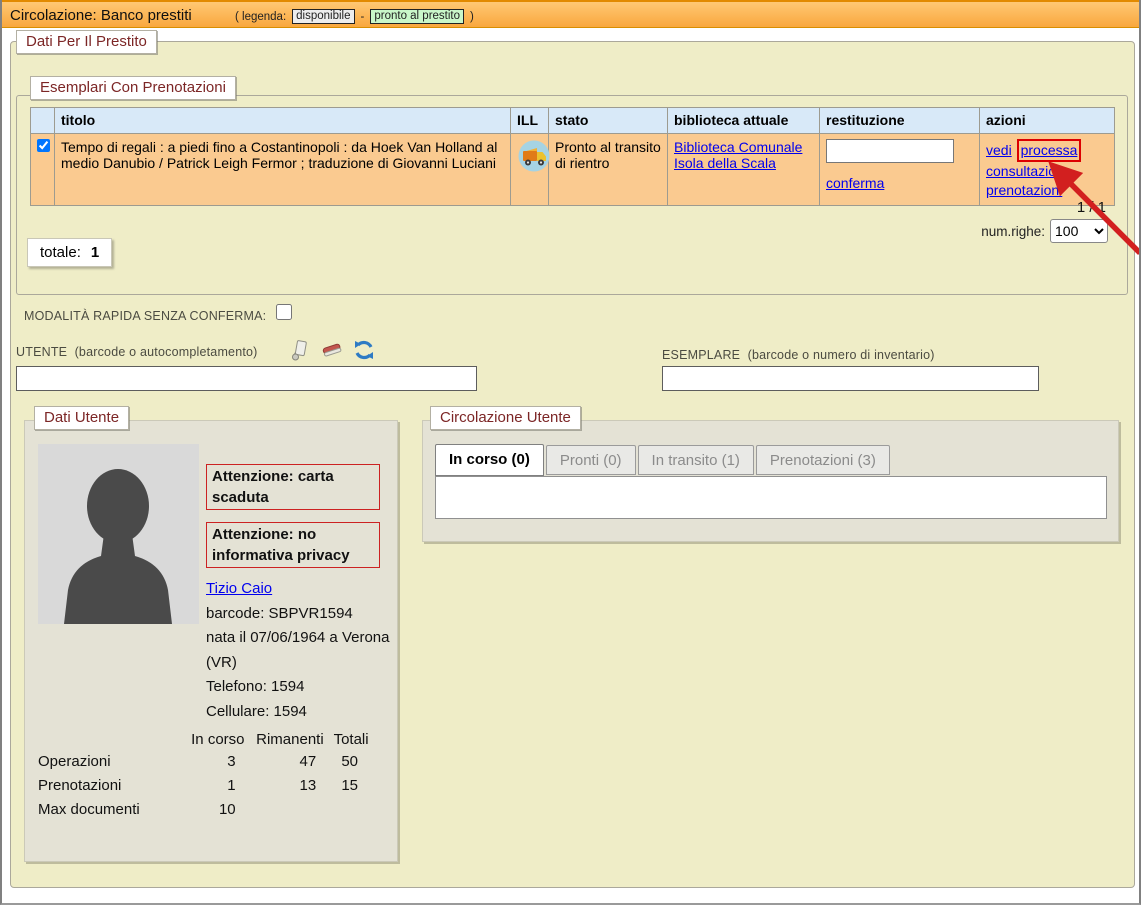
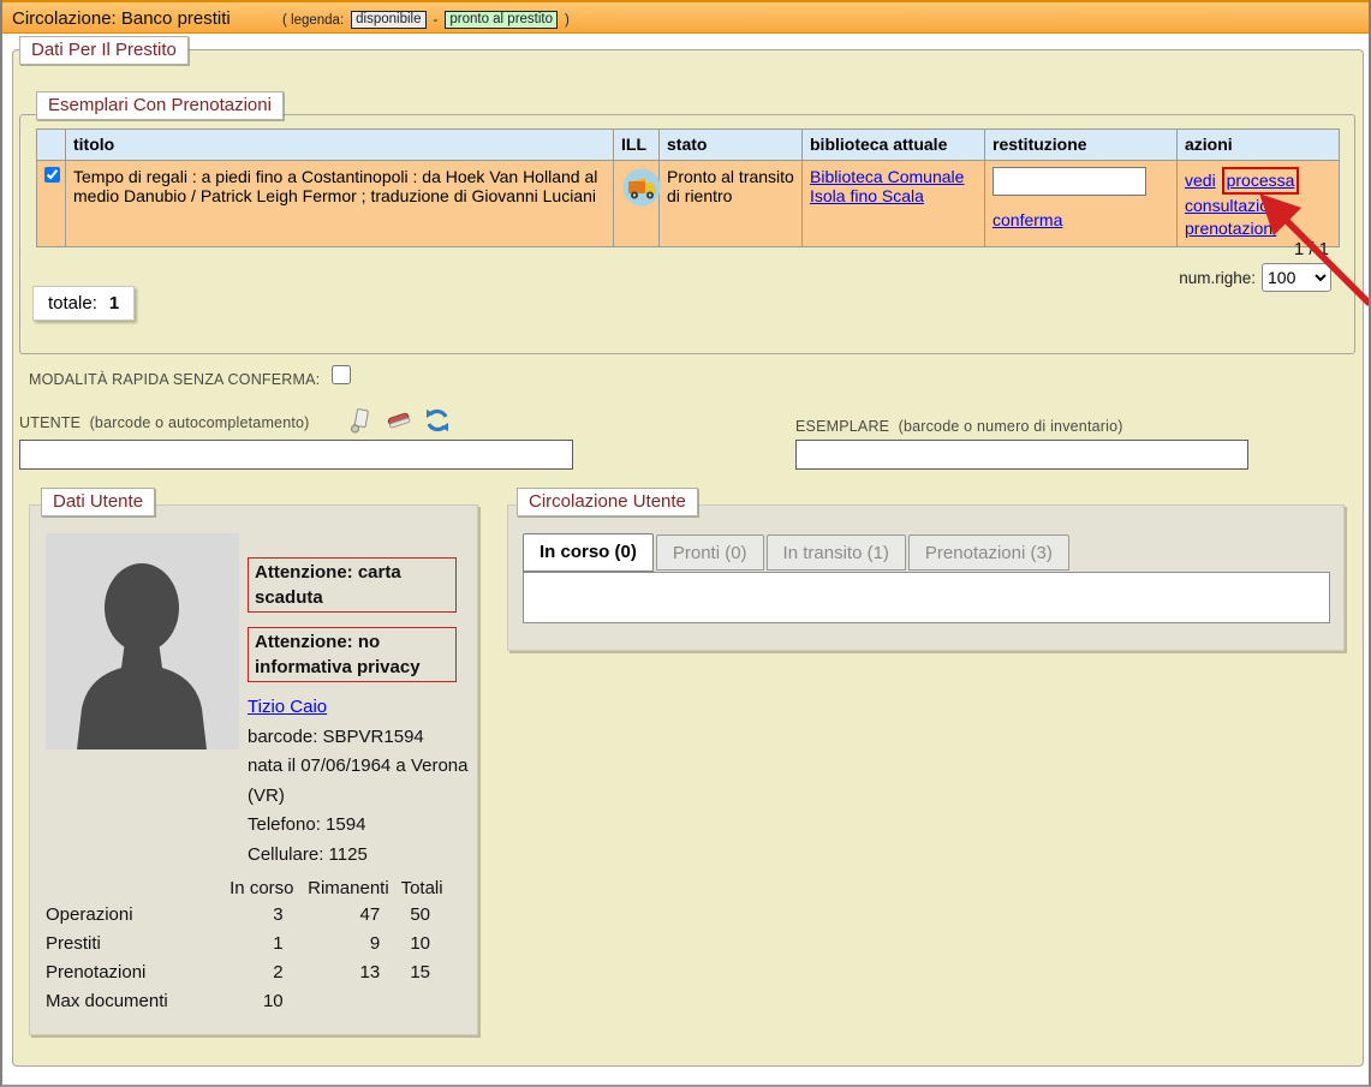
  Circolazione: Banco prestiti
  ( legenda:
  disponibile
  -
  pronto al prestito
  )
  Dati Per Il Prestito
  Esemplari Con Prenotazioni
  	titolo	ILL	stato	biblioteca attuale	restituzione	azioni
- 	Tempo di regali : a piedi fino a Costantinopoli : da Hoek Van Holland al medio Danubio / Patrick Leigh Fermor ; traduzione di Giovanni Luciani		Pronto al transito di rientro	Biblioteca Comunale Isola della Scala	conferma	vedi processa consultazioe prenotazioni
+ 	Tempo di regali : a piedi fino a Costantinopoli : da Hoek Van Holland al medio Danubio / Patrick Leigh Fermor ; traduzione di Giovanni Luciani		Pronto al transito di rientro	Biblioteca Comunale Isola fino Scala	conferma	vedi processa consultazioe prenotazioni
  num.righe:
  100
  totale: 1
  MODALITÀ RAPIDA SENZA CONFERMA:
  UTENTE (barcode o autocompletamento)
  ESEMPLARE (barcode o numero di inventario)
  Attenzione: carta scaduta
  Attenzione: no informativa privacy
  Tizio Caio
  barcode: SBPVR1594
  nata il 07/06/1964 a Verona (VR)
  Telefono: 1594
- Cellulare: 1594
+ Cellulare: 1125
  	In corso	Rimanenti	Totali
  Operazioni	3	47	50
+ Prestiti	1	9	10
- Prenotazioni	1	13	15
+ Prenotazioni	2	13	15
  Max documenti	10
  Dati Utente
  In corso (0)
  Pronti (0)
  In transito (1)
  Prenotazioni (3)
  Circolazione Utente
